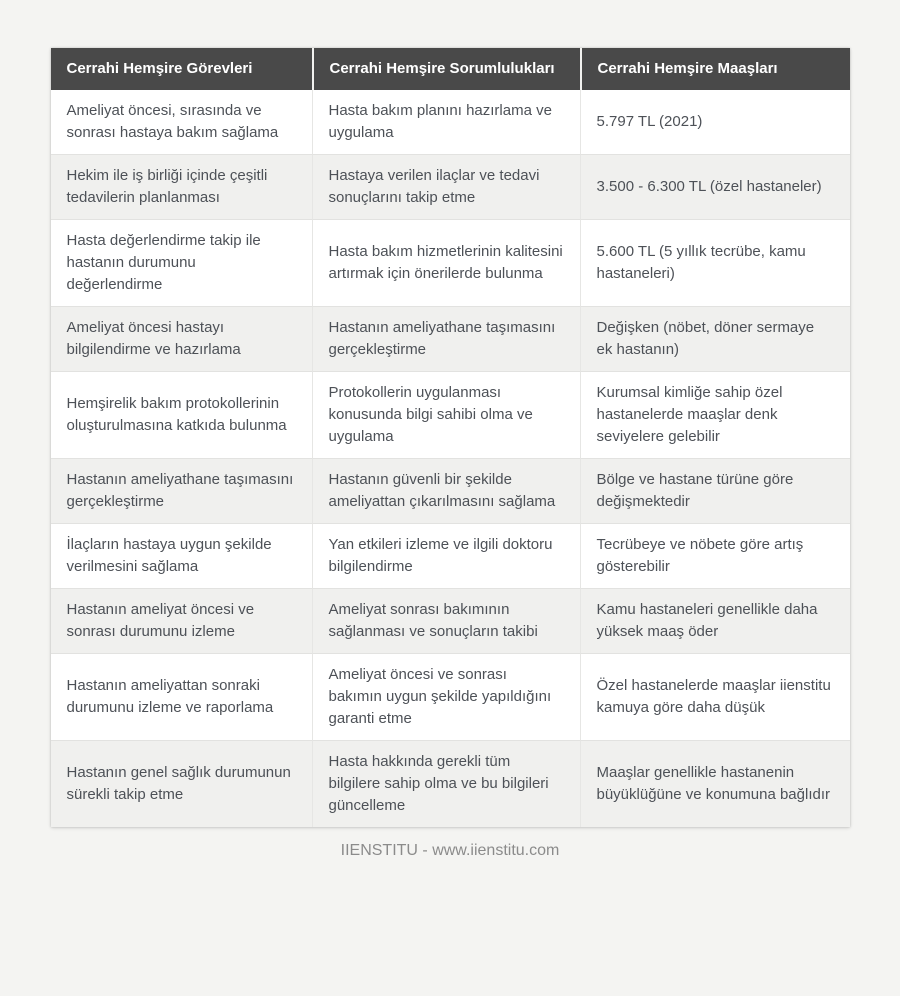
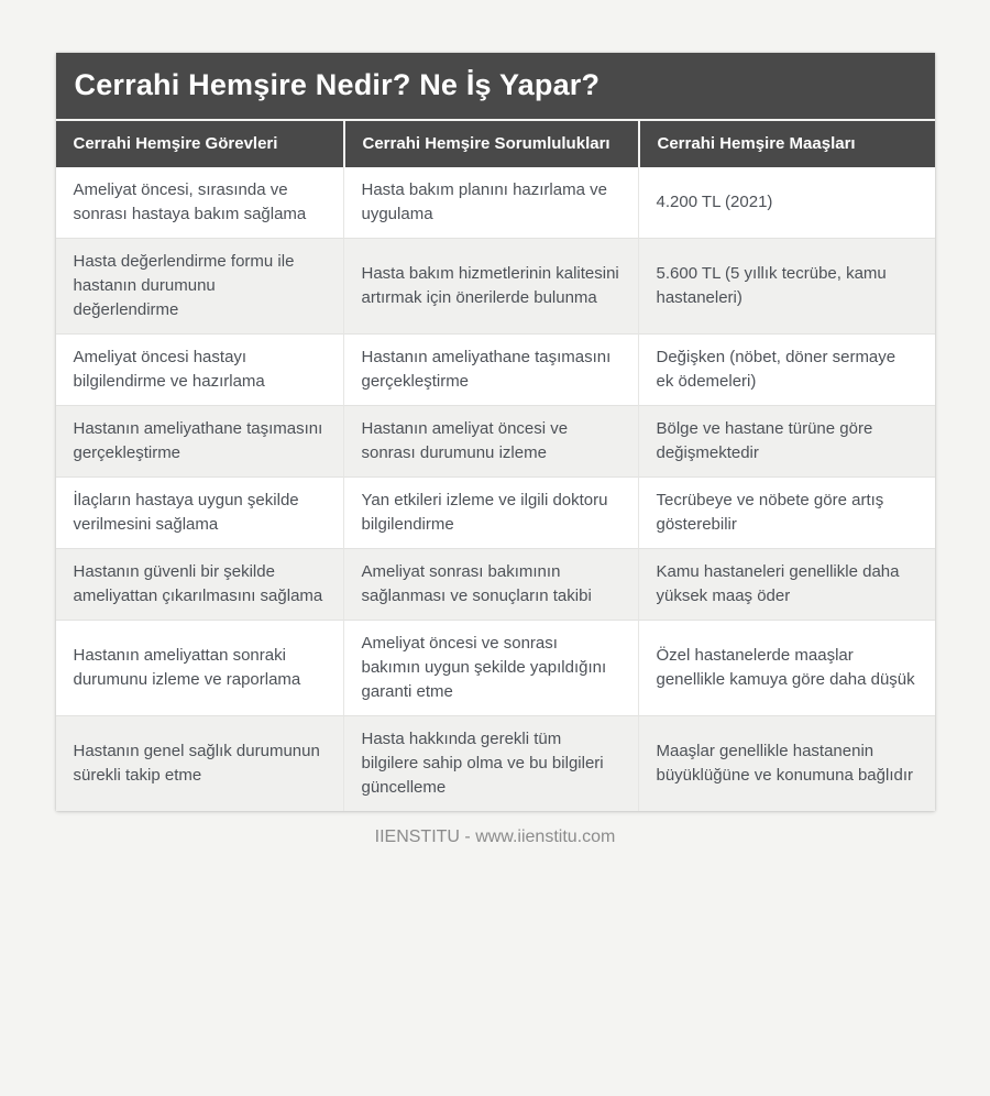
+ Cerrahi Hemşire Nedir? Ne İş Yapar?
  Cerrahi Hemşire Görevleri	Cerrahi Hemşire Sorumlulukları	Cerrahi Hemşire Maaşları
- Ameliyat öncesi, sırasında ve sonrası hastaya bakım sağlama	Hasta bakım planını hazırlama ve uygulama	5.797 TL (2021)
+ Ameliyat öncesi, sırasında ve sonrası hastaya bakım sağlama	Hasta bakım planını hazırlama ve uygulama	4.200 TL (2021)
- Hekim ile iş birliği içinde çeşitli tedavilerin planlanması	Hastaya verilen ilaçlar ve tedavi sonuçlarını takip etme	3.500 - 6.300 TL (özel hastaneler)
- Hasta değerlendirme takip ile hastanın durumunu değerlendirme	Hasta bakım hizmetlerinin kalitesini artırmak için önerilerde bulunma	5.600 TL (5 yıllık tecrübe, kamu hastaneleri)
+ Hasta değerlendirme formu ile hastanın durumunu değerlendirme	Hasta bakım hizmetlerinin kalitesini artırmak için önerilerde bulunma	5.600 TL (5 yıllık tecrübe, kamu hastaneleri)
- Ameliyat öncesi hastayı bilgilendirme ve hazırlama	Hastanın ameliyathane taşımasını gerçekleştirme	Değişken (nöbet, döner sermaye ek hastanın)
+ Ameliyat öncesi hastayı bilgilendirme ve hazırlama	Hastanın ameliyathane taşımasını gerçekleştirme	Değişken (nöbet, döner sermaye ek ödemeleri)
- Hemşirelik bakım protokollerinin oluşturulmasına katkıda bulunma	Protokollerin uygulanması konusunda bilgi sahibi olma ve uygulama	Kurumsal kimliğe sahip özel hastanelerde maaşlar denk seviyelere gelebilir
- Hastanın ameliyathane taşımasını gerçekleştirme	Hastanın güvenli bir şekilde ameliyattan çıkarılmasını sağlama	Bölge ve hastane türüne göre değişmektedir
+ Hastanın ameliyathane taşımasını gerçekleştirme	Hastanın ameliyat öncesi ve sonrası durumunu izleme	Bölge ve hastane türüne göre değişmektedir
  İlaçların hastaya uygun şekilde verilmesini sağlama	Yan etkileri izleme ve ilgili doktoru bilgilendirme	Tecrübeye ve nöbete göre artış gösterebilir
- Hastanın ameliyat öncesi ve sonrası durumunu izleme	Ameliyat sonrası bakımının sağlanması ve sonuçların takibi	Kamu hastaneleri genellikle daha yüksek maaş öder
+ Hastanın güvenli bir şekilde ameliyattan çıkarılmasını sağlama	Ameliyat sonrası bakımının sağlanması ve sonuçların takibi	Kamu hastaneleri genellikle daha yüksek maaş öder
- Hastanın ameliyattan sonraki durumunu izleme ve raporlama	Ameliyat öncesi ve sonrası bakımın uygun şekilde yapıldığını garanti etme	Özel hastanelerde maaşlar iienstitu kamuya göre daha düşük
+ Hastanın ameliyattan sonraki durumunu izleme ve raporlama	Ameliyat öncesi ve sonrası bakımın uygun şekilde yapıldığını garanti etme	Özel hastanelerde maaşlar genellikle kamuya göre daha düşük
  Hastanın genel sağlık durumunun sürekli takip etme	Hasta hakkında gerekli tüm bilgilere sahip olma ve bu bilgileri güncelleme	Maaşlar genellikle hastanenin büyüklüğüne ve konumuna bağlıdır
  IIENSTITU - www.iienstitu.com
